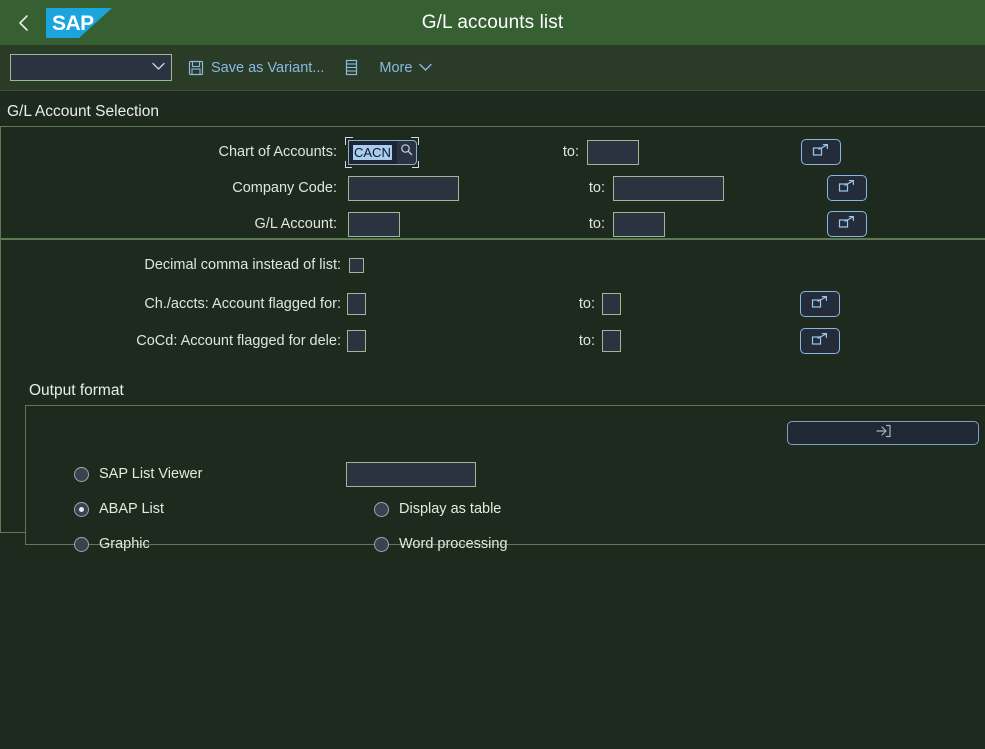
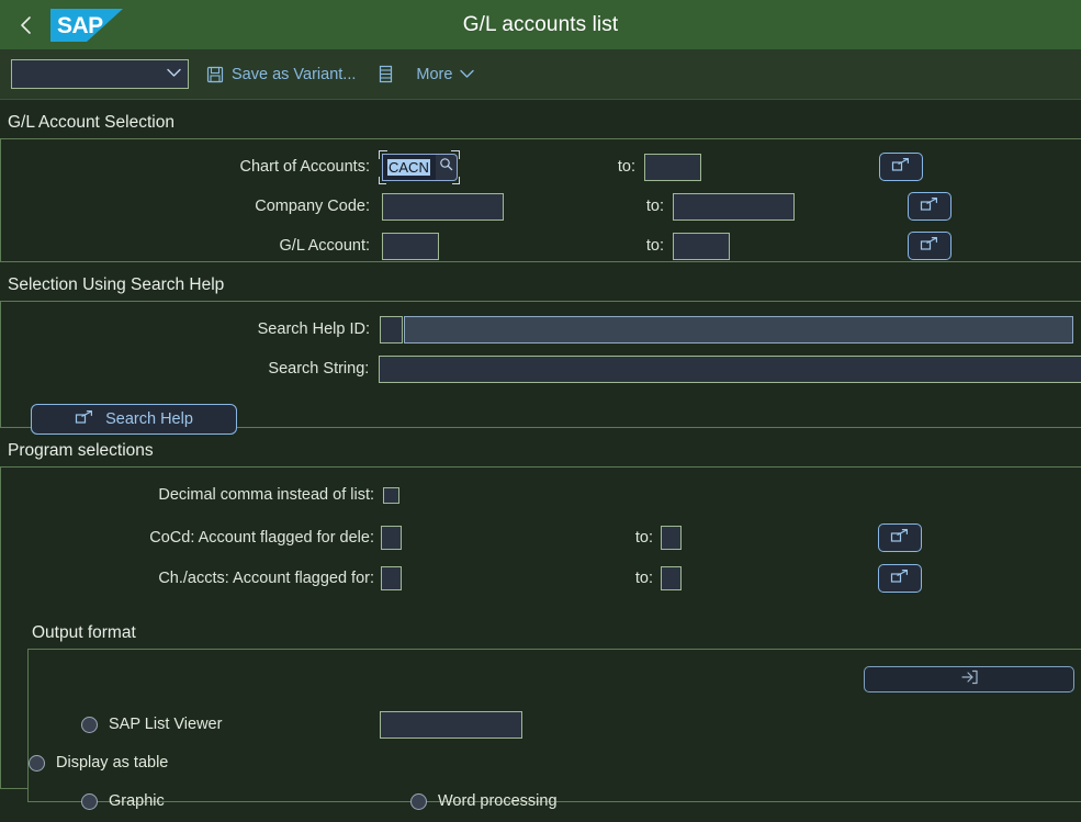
  SAP
  G/L accounts list
  Save as Variant...
  More
  G/L Account Selection
  Chart of Accounts:
  CACN
  to:
  Company Code:
  to:
  G/L Account:
  to:
+ Selection Using Search Help
+ Search Help ID:
+ Search String:
+ Search Help
+ Program selections
  Decimal comma instead of list:
- Ch./accts: Account flagged for:
+ CoCd: Account flagged for dele:
  to:
- CoCd: Account flagged for dele:
+ Ch./accts: Account flagged for:
  to:
  Output format
  SAP List Viewer
- ABAP List
  Display as table
  Graphic
  Word processing
